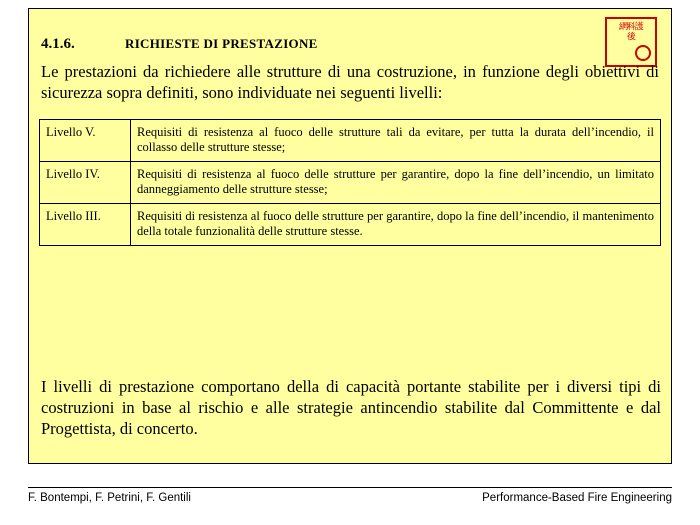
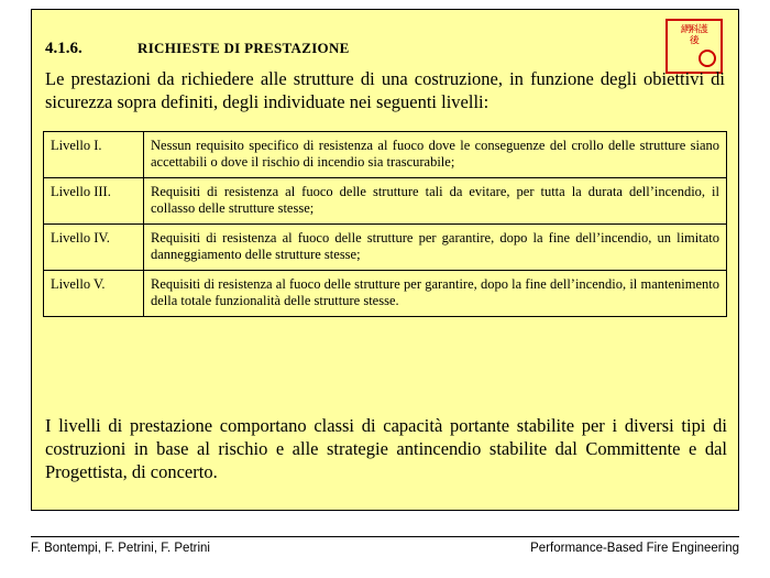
  網科護
  後
  4.1.6. RICHIESTE DI PRESTAZIONE
- Le prestazioni da richiedere alle strutture di una costruzione, in funzione degli obiettivi di sicurezza sopra definiti, sono individuate nei seguenti livelli:
+ Le prestazioni da richiedere alle strutture di una costruzione, in funzione degli obiettivi di sicurezza sopra definiti, degli individuate nei seguenti livelli:
+ Livello I.	Nessun requisito specifico di resistenza al fuoco dove le conseguenze del crollo delle strutture siano accettabili o dove il rischio di incendio sia trascurabile;
- Livello V.	Requisiti di resistenza al fuoco delle strutture tali da evitare, per tutta la durata dell’incendio, il collasso delle strutture stesse;
+ Livello III.	Requisiti di resistenza al fuoco delle strutture tali da evitare, per tutta la durata dell’incendio, il collasso delle strutture stesse;
  Livello IV.	Requisiti di resistenza al fuoco delle strutture per garantire, dopo la fine dell’incendio, un limitato danneggiamento delle strutture stesse;
- Livello III.	Requisiti di resistenza al fuoco delle strutture per garantire, dopo la fine dell’incendio, il mantenimento della totale funzionalità delle strutture stesse.
+ Livello V.	Requisiti di resistenza al fuoco delle strutture per garantire, dopo la fine dell’incendio, il mantenimento della totale funzionalità delle strutture stesse.
- I livelli di prestazione comportano della di capacità portante stabilite per i diversi tipi di costruzioni in base al rischio e alle strategie antincendio stabilite dal Committente e dal Progettista, di concerto.
+ I livelli di prestazione comportano classi di capacità portante stabilite per i diversi tipi di costruzioni in base al rischio e alle strategie antincendio stabilite dal Committente e dal Progettista, di concerto.
- F. Bontempi, F. Petrini, F. Gentili
+ F. Bontempi, F. Petrini, F. Petrini
  Performance-Based Fire Engineering
